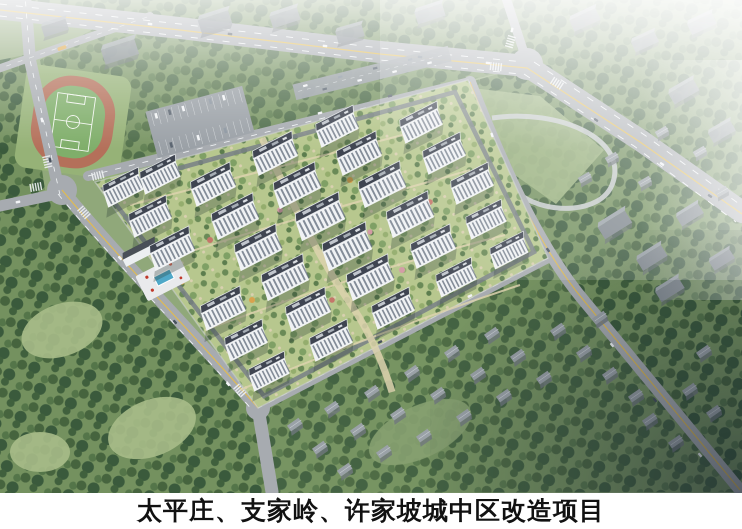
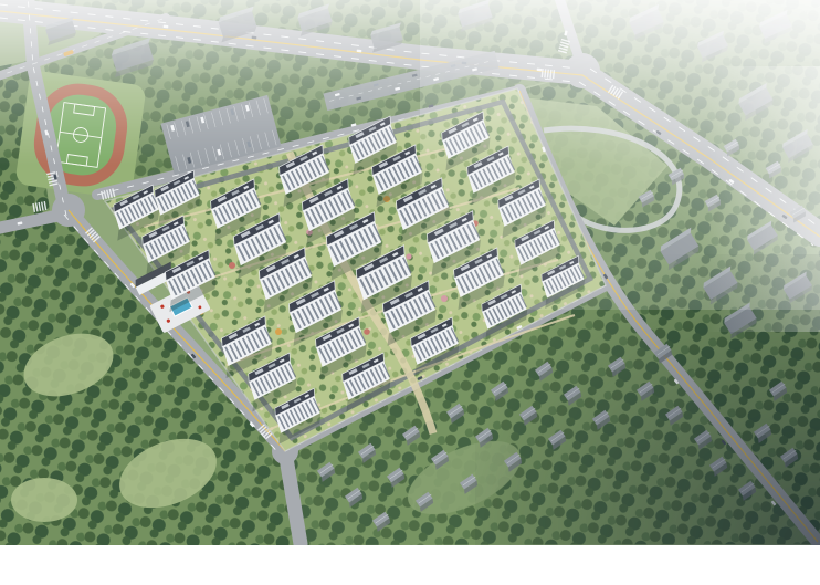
- 太平庄、支家岭、许家坡城中区改造项目
